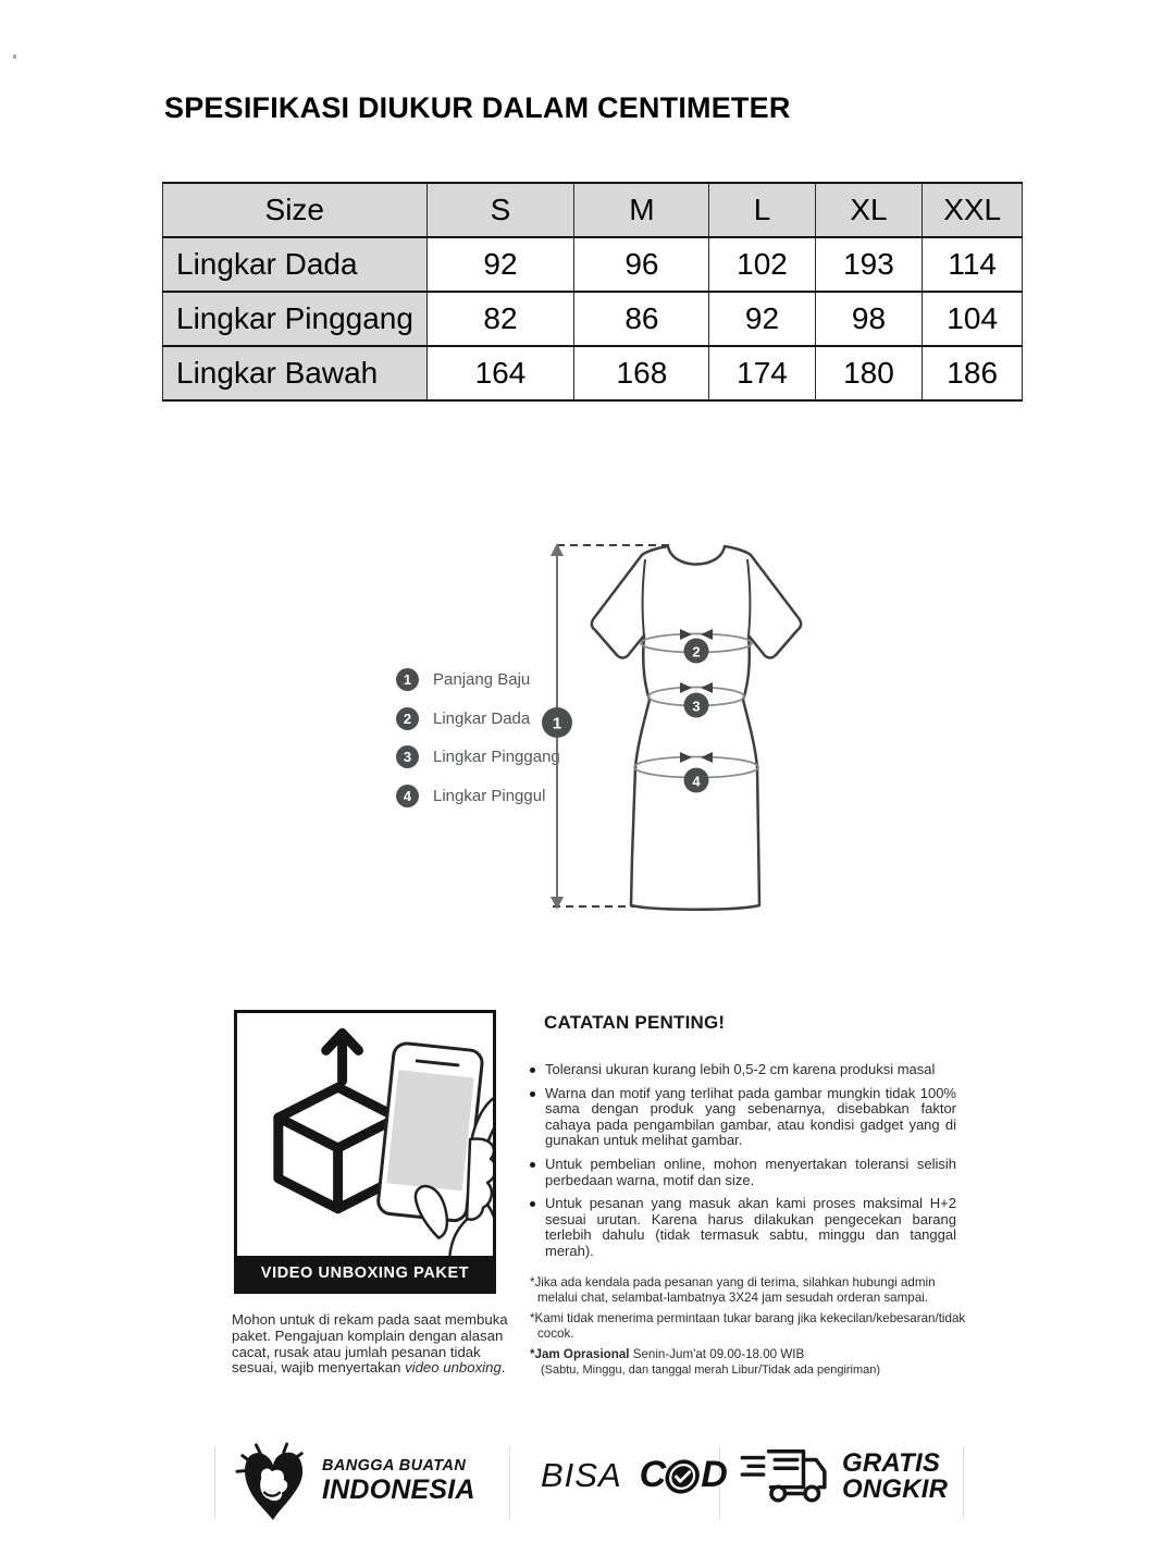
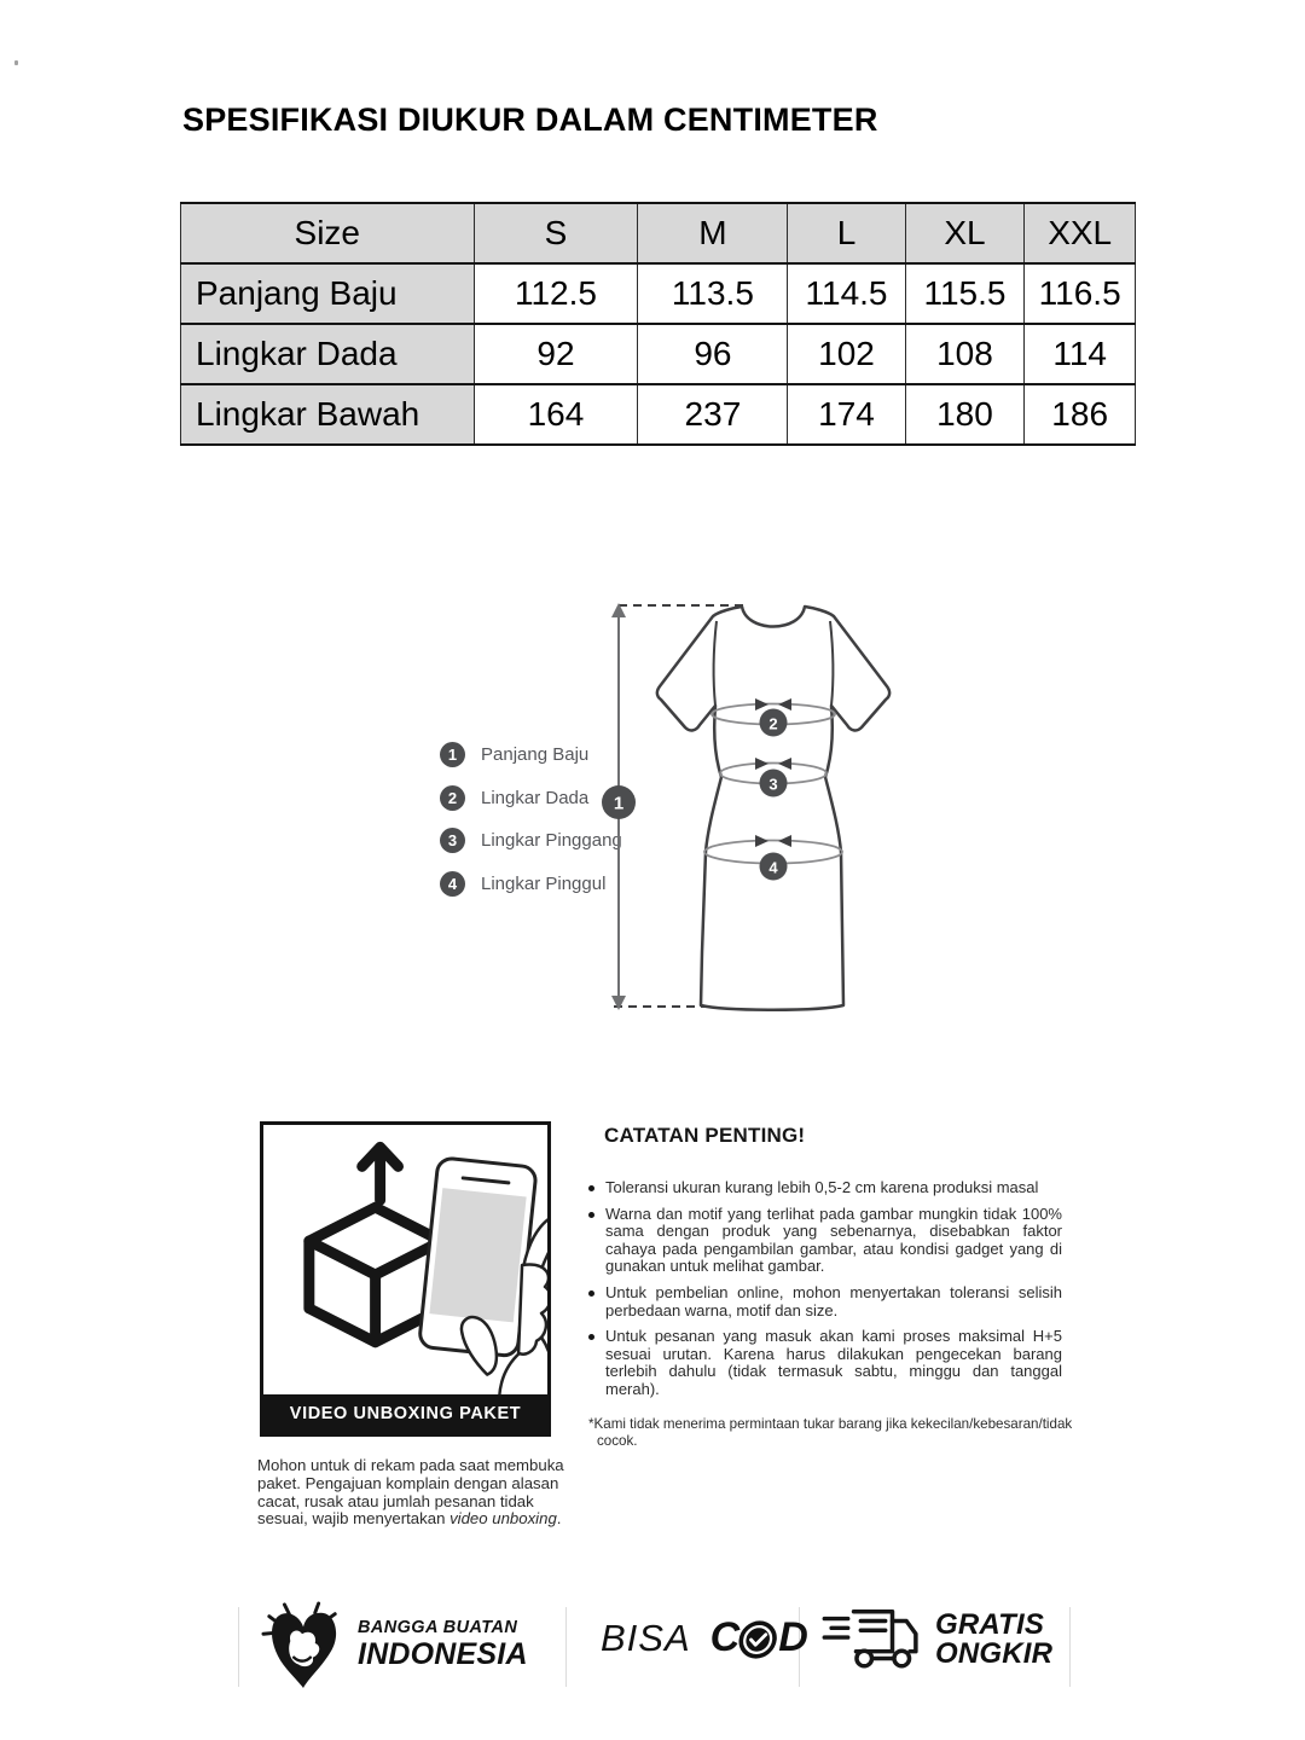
  SPESIFIKASI DIUKUR DALAM CENTIMETER
  Size	S	M	L	XL	XXL
+ Panjang Baju	112.5	113.5	114.5	115.5	116.5
- Lingkar Dada	92	96	102	193	114
+ Lingkar Dada	92	96	102	108	114
- Lingkar Pinggang	82	86	92	98	104
- Lingkar Bawah	164	168	174	180	186
+ Lingkar Bawah	164	237	174	180	186
  1
  Panjang Baju
  2
  Lingkar Dada
  3
  Lingkar Pinggang
  4
  Lingkar Pinggul
  1
  2
  3
  4
  VIDEO UNBOXING PAKET
  Mohon untuk di rekam pada saat membuka paket. Pengajuan komplain dengan alasan cacat, rusak atau jumlah pesanan tidak sesuai, wajib menyertakan video unboxing.
  CATATAN PENTING!
  Toleransi ukuran kurang lebih 0,5-2 cm karena produksi masal
  Warna dan motif yang terlihat pada gambar mungkin tidak 100% sama dengan produk yang sebenarnya, disebabkan faktor cahaya pada pengambilan gambar, atau kondisi gadget yang di gunakan untuk melihat gambar.
  Untuk pembelian online, mohon menyertakan toleransi selisih perbedaan warna, motif dan size.
- Untuk pesanan yang masuk akan kami proses maksimal H+2 sesuai urutan. Karena harus dilakukan pengecekan barang terlebih dahulu (tidak termasuk sabtu, minggu dan tanggal merah).
+ Untuk pesanan yang masuk akan kami proses maksimal H+5 sesuai urutan. Karena harus dilakukan pengecekan barang terlebih dahulu (tidak termasuk sabtu, minggu dan tanggal merah).
- *Jika ada kendala pada pesanan yang di terima, silahkan hubungi admin melalui chat, selambat-lambatnya 3X24 jam sesudah orderan sampai.
  *Kami tidak menerima permintaan tukar barang jika kekecilan/kebesaran/tidak cocok.
- *Jam Oprasional Senin-Jum'at 09.00-18.00 WIB
- (Sabtu, Minggu, dan tanggal merah Libur/Tidak ada pengiriman)
  BANGGA BUATAN
  INDONESIA
  BISA
  C
  D
  GRATIS
  ONGKIR
